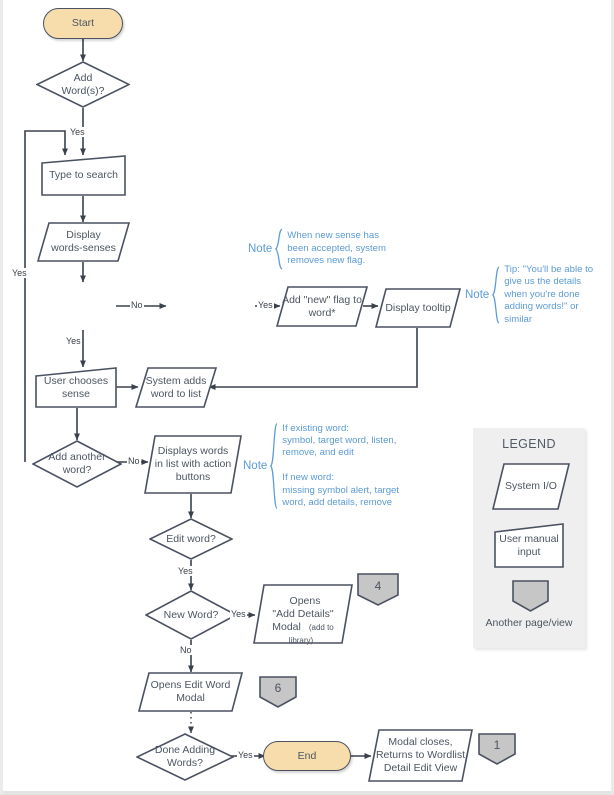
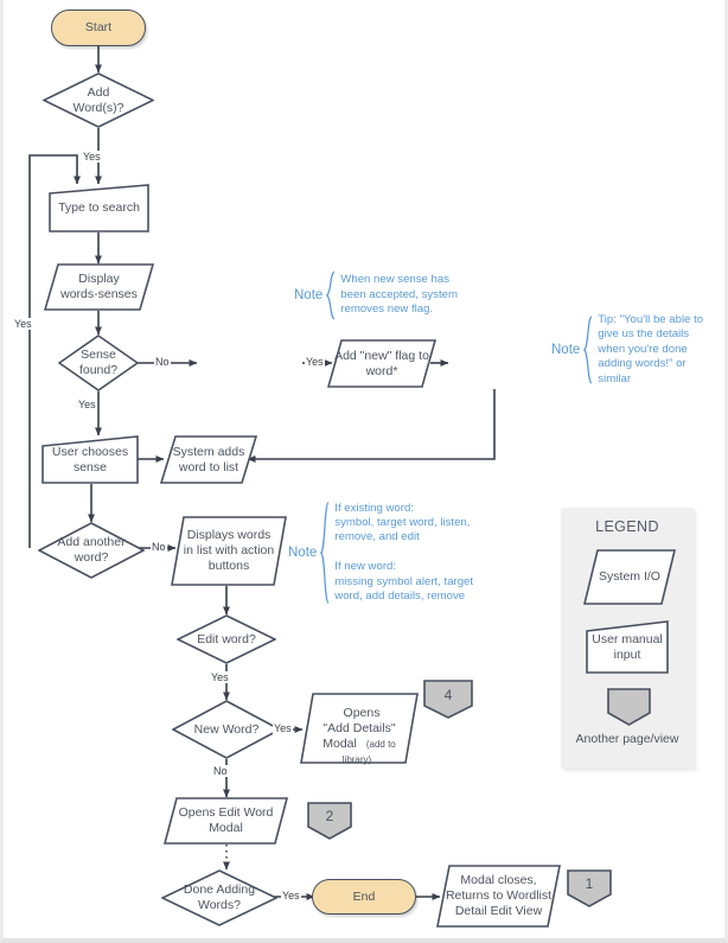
  Start
  Add
  Word(s)?
  Yes
  Type to search
  Display
  words-senses
+ Sense
+ found?
  No
  Yes
  Yes
  Add "new" flag to
  word*
- Display tooltip
  User chooses
  sense
  System adds
  word to list
  Add another
  word?
  No
  Displays words
  in list with action
  buttons
  Edit word?
  Yes
  New Word?
  Yes
  No
  Opens
  "Add Details"
  Modal (add to library)
  4
  Opens Edit Word
  Modal
- 6
+ 2
  Done Adding
  Words?
  Yes
  End
  Modal closes,
  Returns to Wordlist
  Detail Edit View
  1
  Yes
  Note
  When new sense has
  been accepted, system
  removes new flag.
  Note
  Tip: "You'll be able to
  give us the details
  when you're done
  adding words!" or
  similar
  Note
  If existing word:
  symbol, target word, listen,
  remove, and edit
  If new word:
  missing symbol alert, target
  word, add details, remove
  LEGEND
  System I/O
  User manual
  input
  Another page/view
